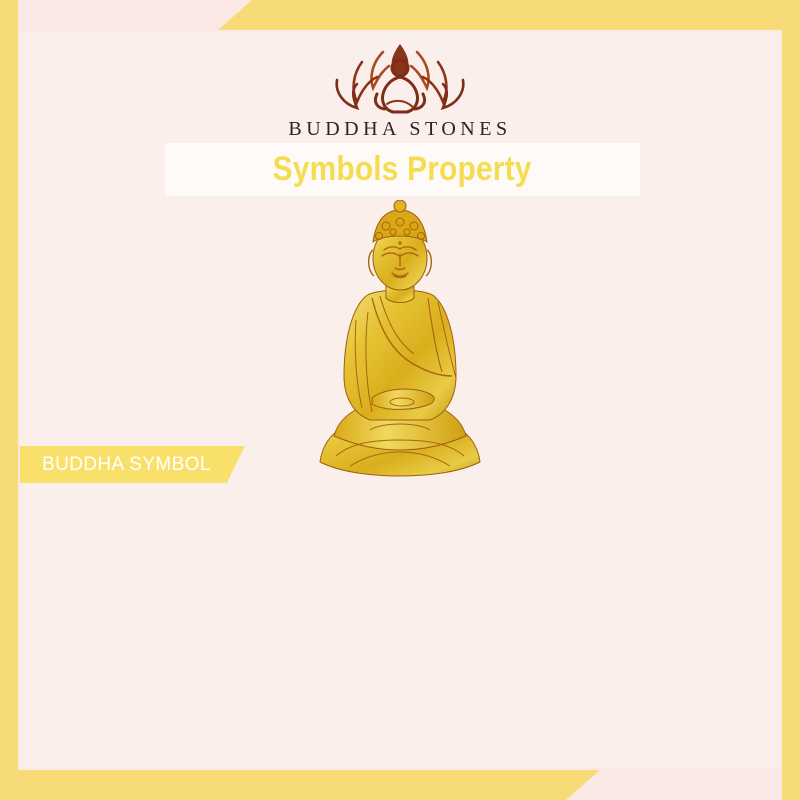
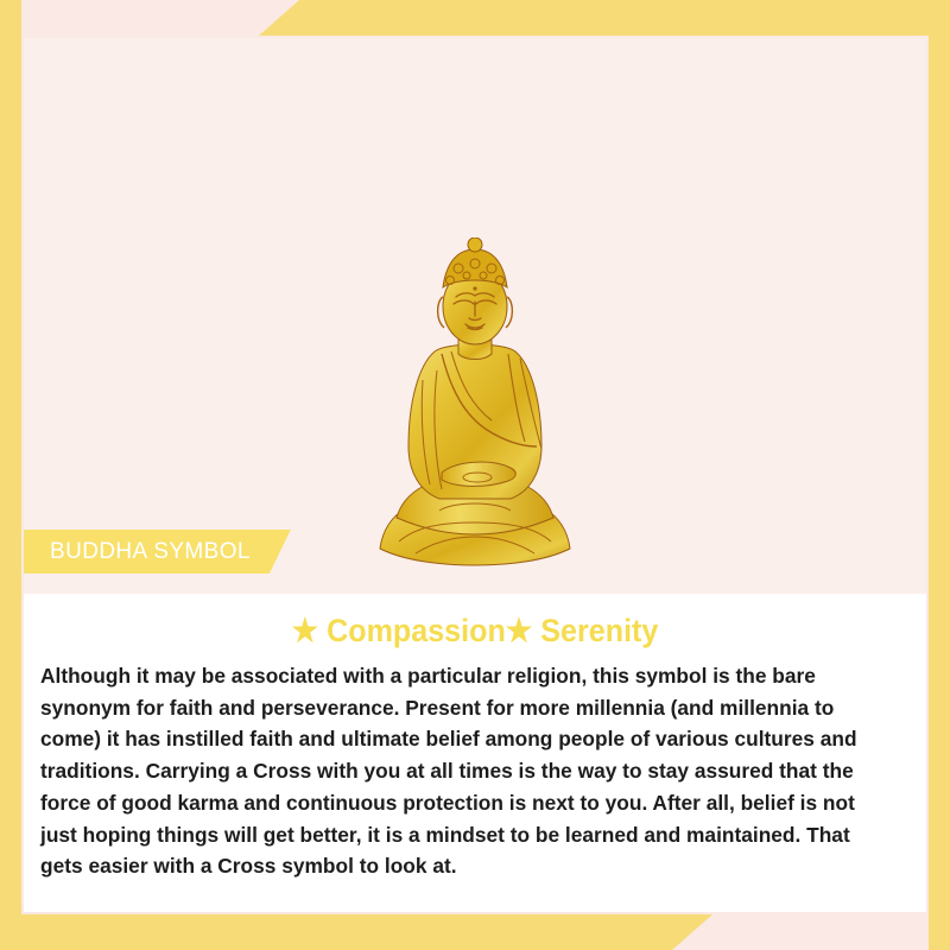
- BUDDHA STONES
- Symbols Property
  BUDDHA SYMBOL
+ ★ Compassion★ Serenity
+ Although it may be associated with a particular religion, this symbol is the bare synonym for faith and perseverance. Present for more millennia (and millennia to come) it has instilled faith and ultimate belief among people of various cultures and traditions. Carrying a Cross with you at all times is the way to stay assured that the force of good karma and continuous protection is next to you. After all, belief is not just hoping things will get better, it is a mindset to be learned and maintained. That gets easier with a Cross symbol to look at.
